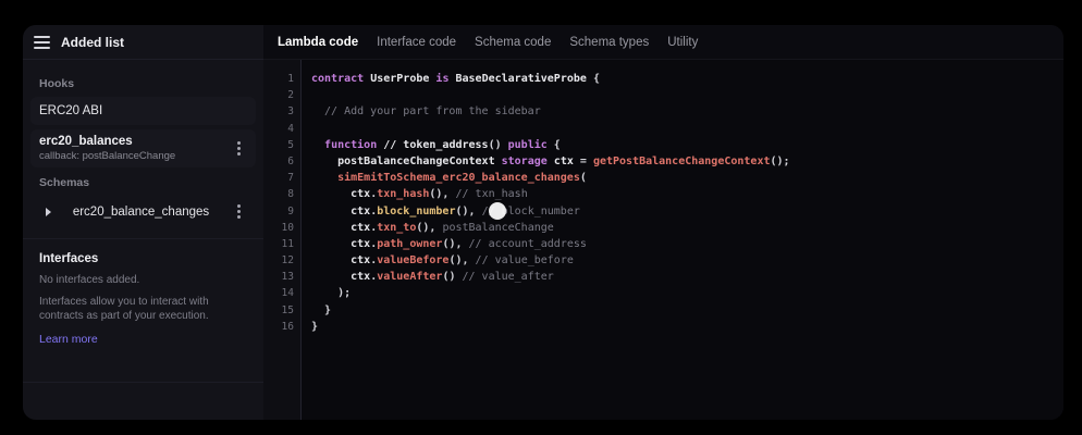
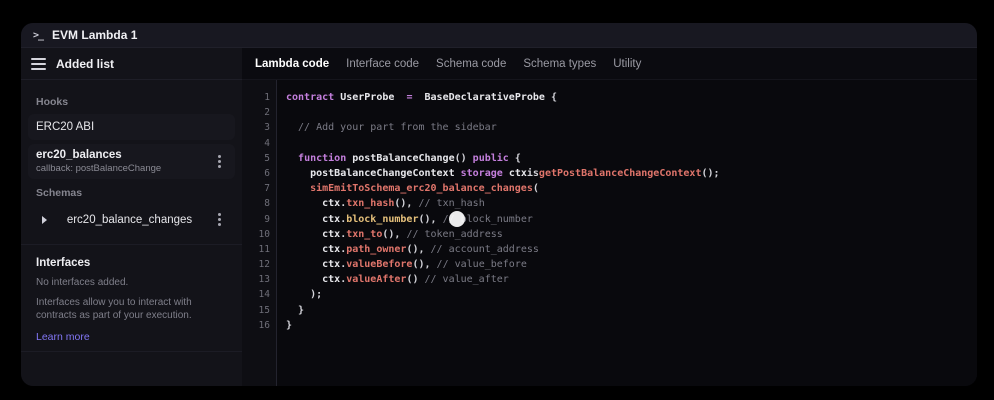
+ >_
+ EVM Lambda 1
  Added list
  Hooks
  ERC20 ABI
  erc20_balances
  callback: postBalanceChange
  Schemas
  erc20_balance_changes
  Interfaces
  No interfaces added.
  Interfaces allow you to interact with contracts as part of your execution.
  Learn more
  Lambda code
  Interface code
  Schema code
  Schema types
  Utility
  1
  2
  3
  4
  5
  6
  7
  8
  9
  10
  11
  12
  13
  14
  15
  16
- contract UserProbe is BaseDeclarativeProbe {
+ contract UserProbe = BaseDeclarativeProbe {
  // Add your part from the sidebar
- function // token_address() public {
+ function postBalanceChange() public {
- postBalanceChangeContext storage ctx = getPostBalanceChangeContext();
+ postBalanceChangeContext storage ctxisgetPostBalanceChangeContext();
  simEmitToSchema_erc20_balance_changes(
  ctx.txn_hash(), // txn_hash
  ctx.block_number(), /lock_number
- ctx.txn_to(), postBalanceChange
+ ctx.txn_to(), // token_address
  ctx.path_owner(), // account_address
  ctx.valueBefore(), // value_before
  ctx.valueAfter() // value_after
  );
  }
  }
